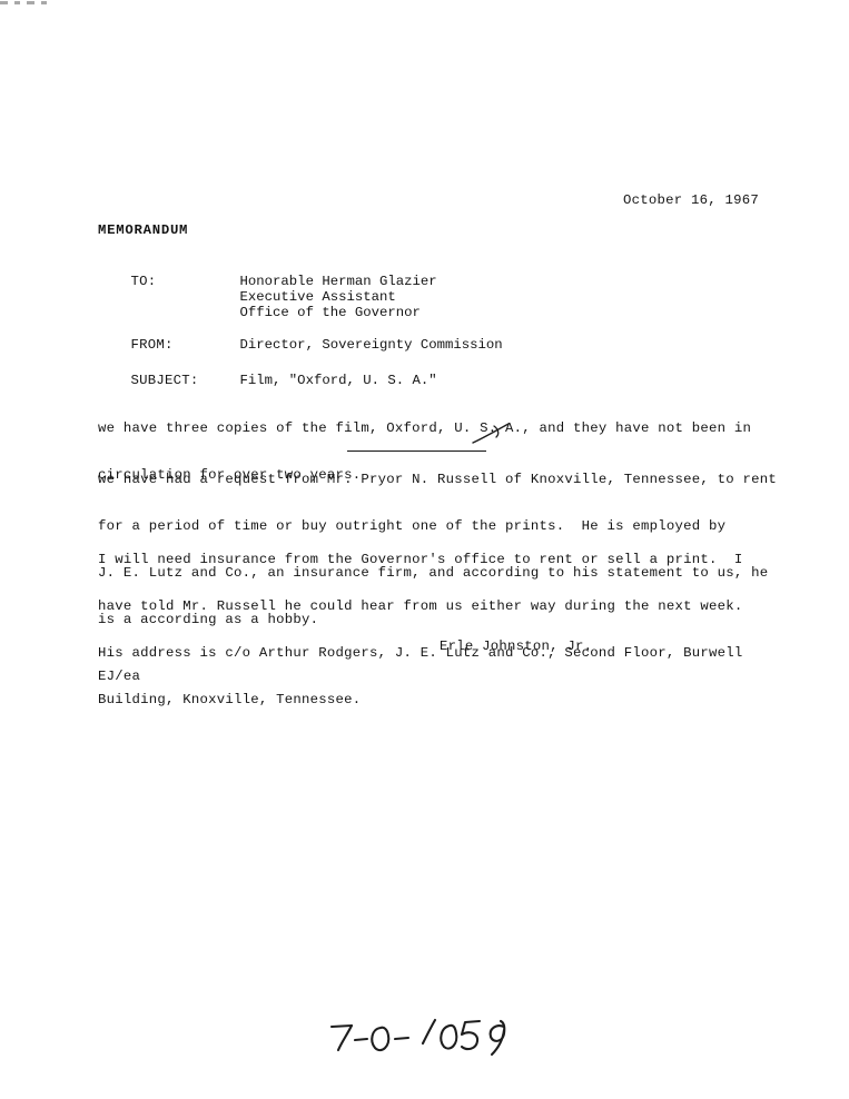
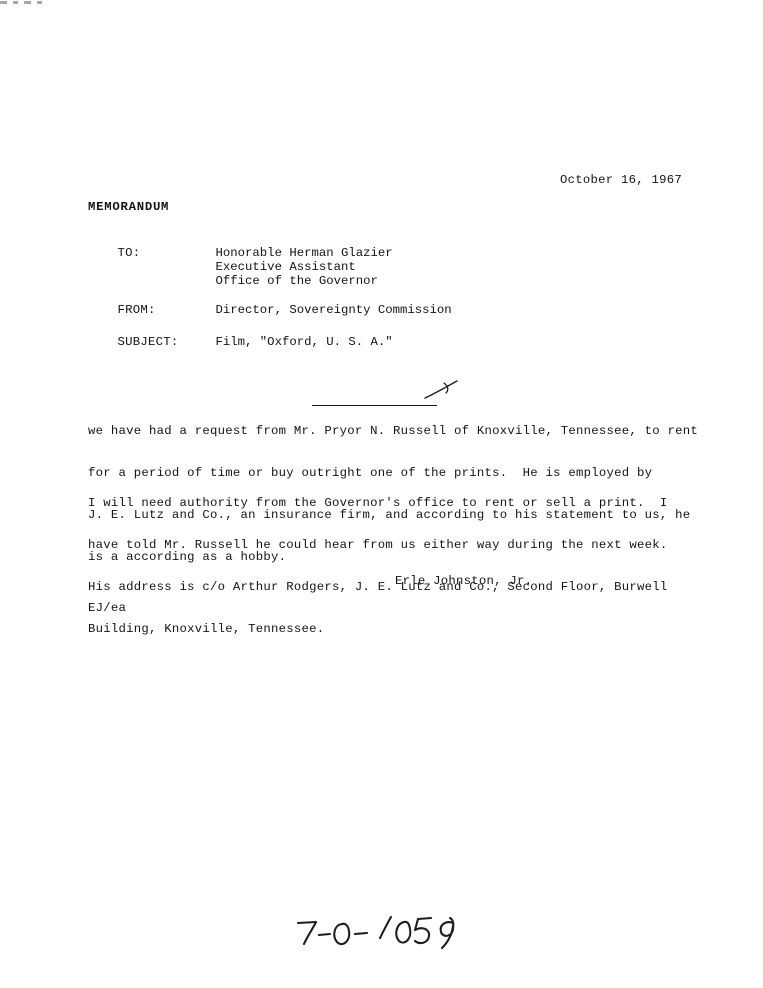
  October 16, 1967
  MEMORANDUM
  TO:
  Honorable Herman Glazier
  Executive Assistant
  Office of the Governor
  FROM: Director, Sovereignty Commission
  SUBJECT: Film, "Oxford, U. S. A."
- we have three copies of the film, Oxford, U. S. A., and they have not been in
- circulation for over two years.
  we have had a request from Mr. Pryor N. Russell of Knoxville, Tennessee, to rent
  for a period of time or buy outright one of the prints. He is employed by
  J. E. Lutz and Co., an insurance firm, and according to his statement to us, he
  is a according as a hobby.
- I will need insurance from the Governor's office to rent or sell a print. I
+ I will need authority from the Governor's office to rent or sell a print. I
  have told Mr. Russell he could hear from us either way during the next week.
  His address is c/o Arthur Rodgers, J. E. Lutz and Co., Second Floor, Burwell
  Building, Knoxville, Tennessee.
  Erle Johnston, Jr.
  EJ/ea
